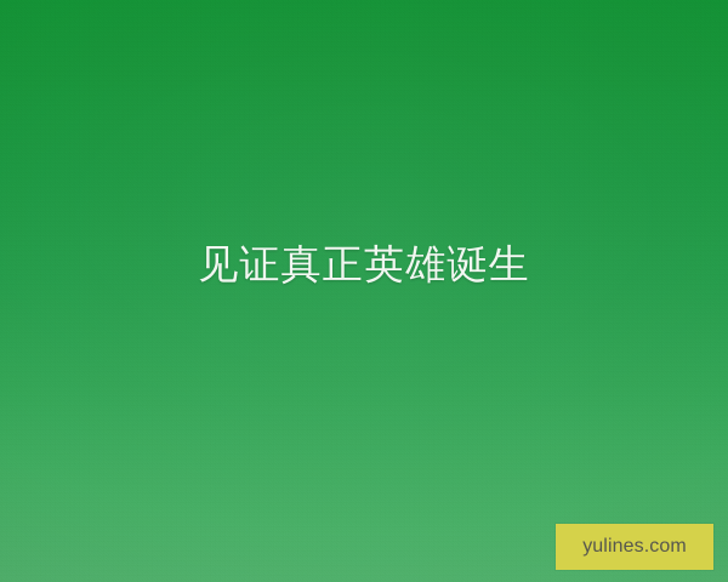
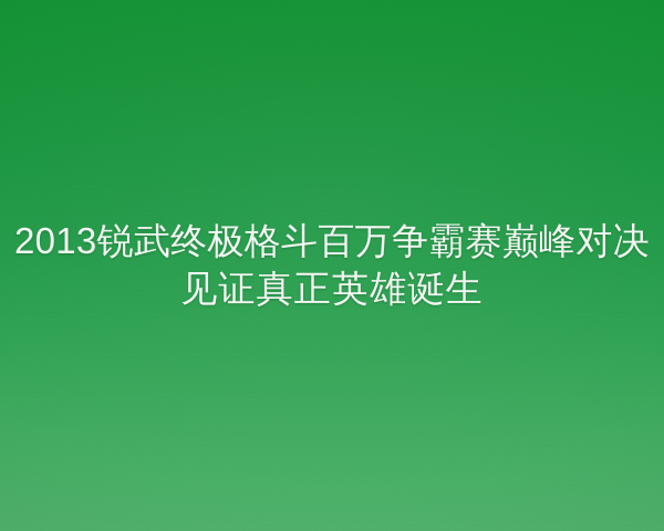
+ 2013锐武终极格斗百万争霸赛巅峰对决
  见证真正英雄诞生
- yulines.com
